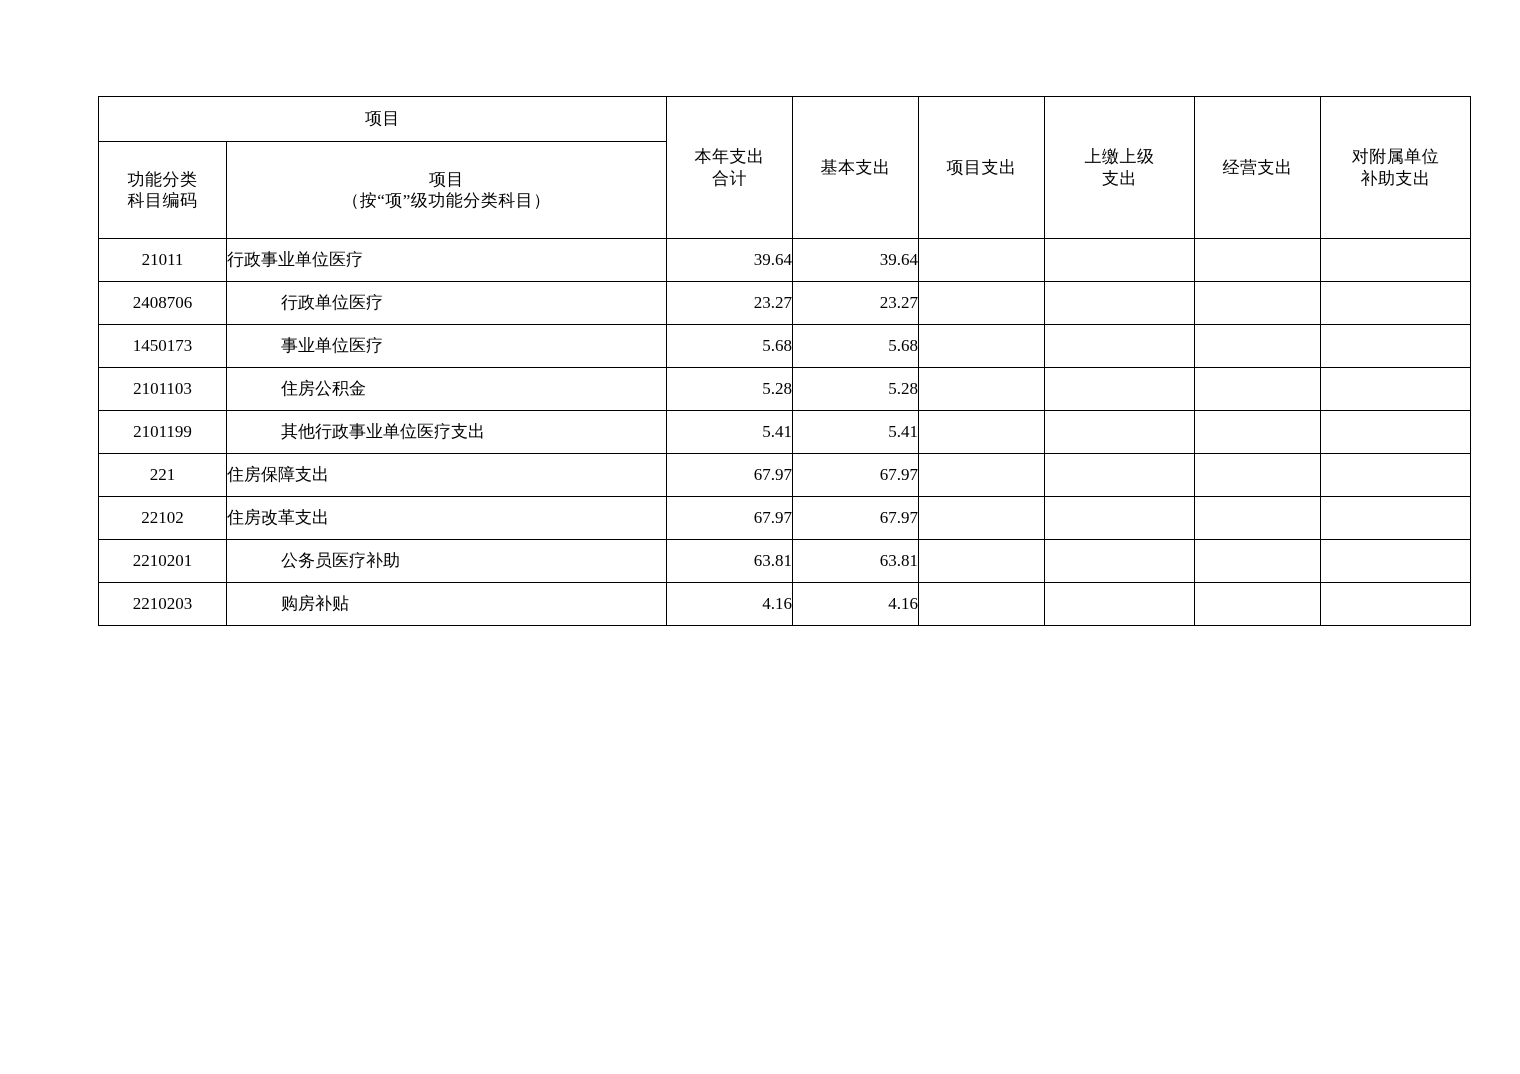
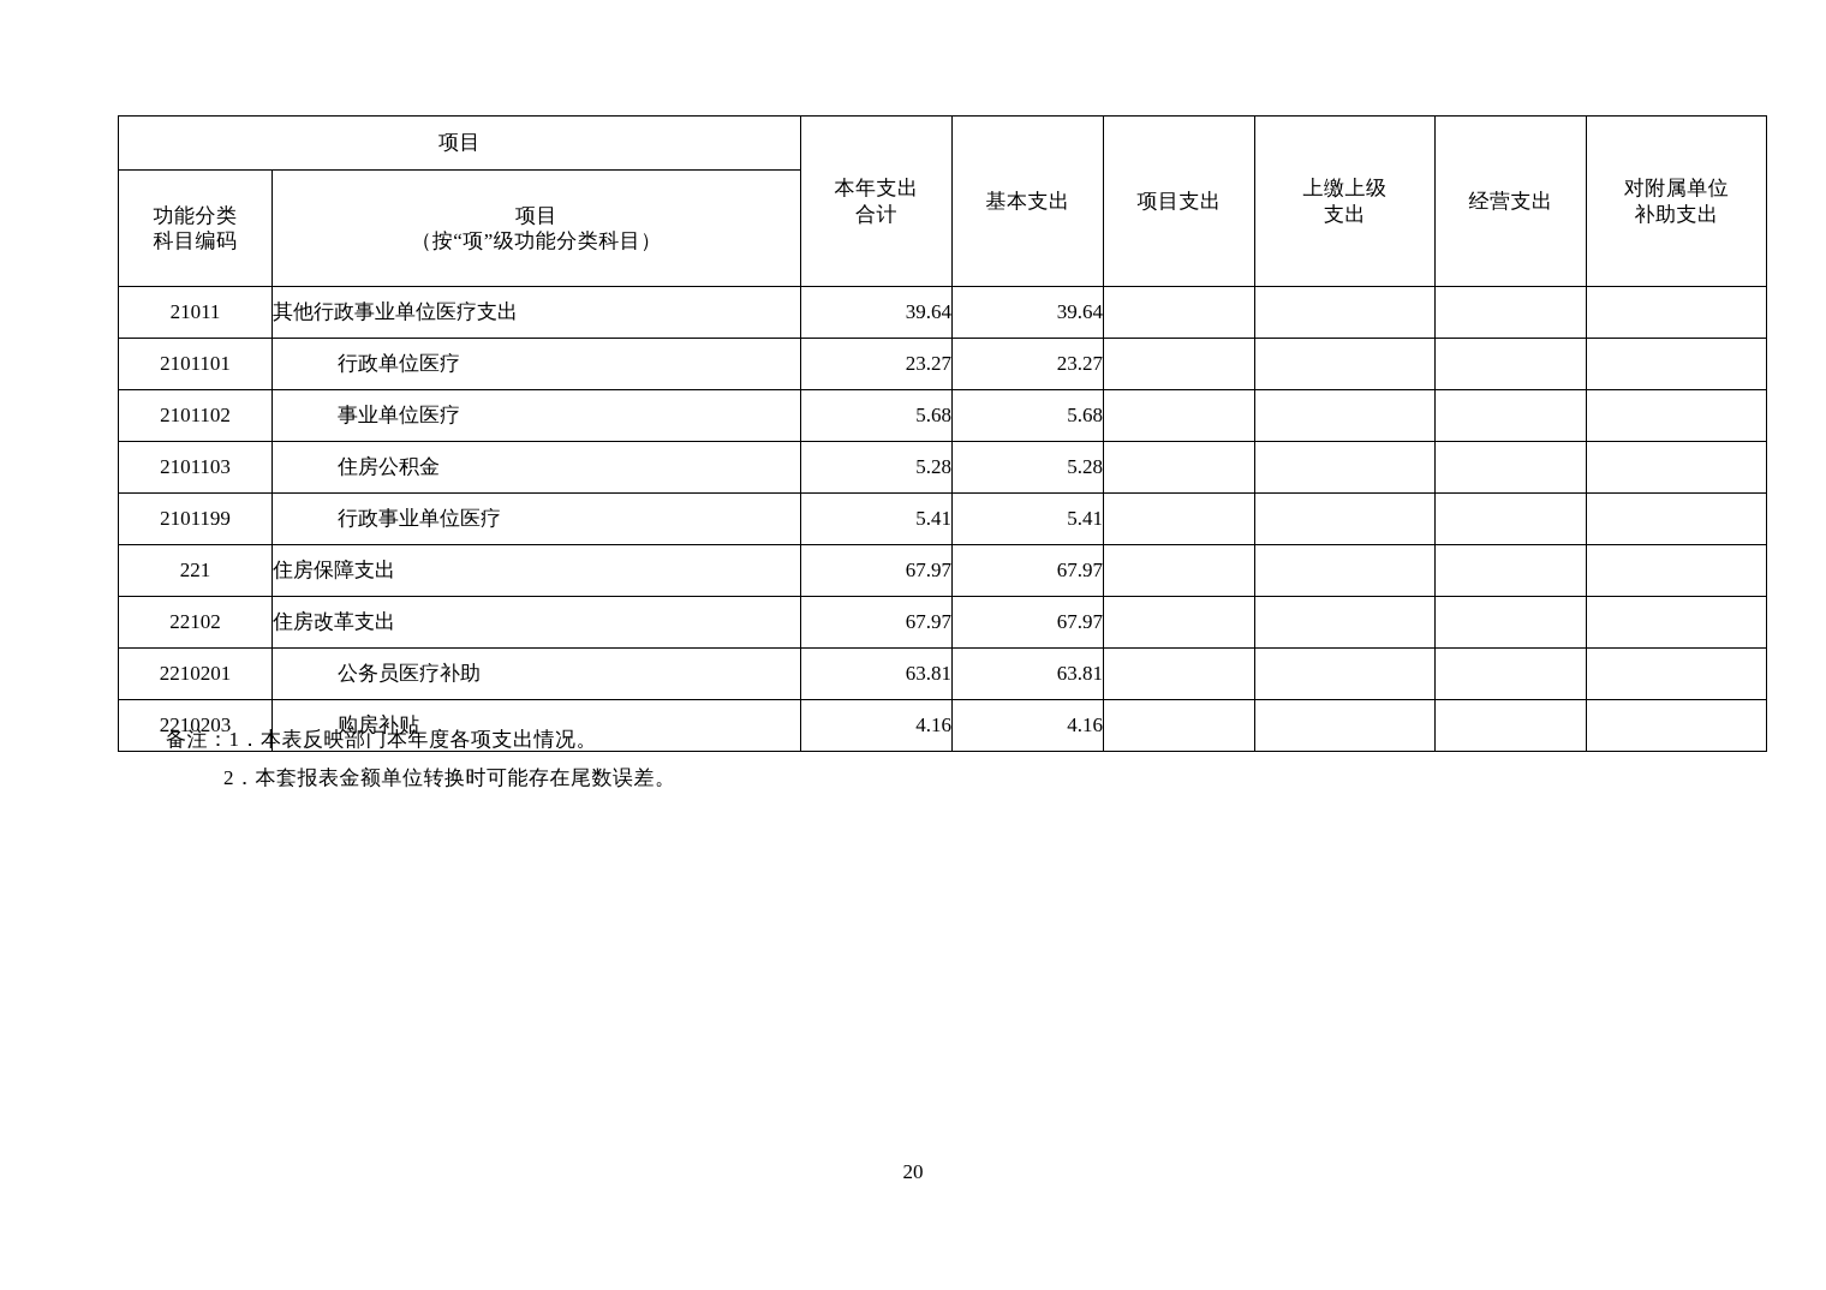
  项目	本年支出 合计	基本支出	项目支出	上缴上级 支出	经营支出	对附属单位 补助支出
  功能分类 科目编码	项目 （按“项”级功能分类科目）
- 21011	行政事业单位医疗	39.64	39.64
+ 21011	其他行政事业单位医疗支出	39.64	39.64
- 2408706	行政单位医疗	23.27	23.27
+ 2101101	行政单位医疗	23.27	23.27
- 1450173	事业单位医疗	5.68	5.68
+ 2101102	事业单位医疗	5.68	5.68
  2101103	住房公积金	5.28	5.28
- 2101199	其他行政事业单位医疗支出	5.41	5.41
+ 2101199	行政事业单位医疗	5.41	5.41
  221	住房保障支出	67.97	67.97
  22102	住房改革支出	67.97	67.97
  2210201	公务员医疗补助	63.81	63.81
  2210203	购房补贴	4.16	4.16
+ 备注：1．本表反映部门本年度各项支出情况。
+ 2．本套报表金额单位转换时可能存在尾数误差。
+ 20
